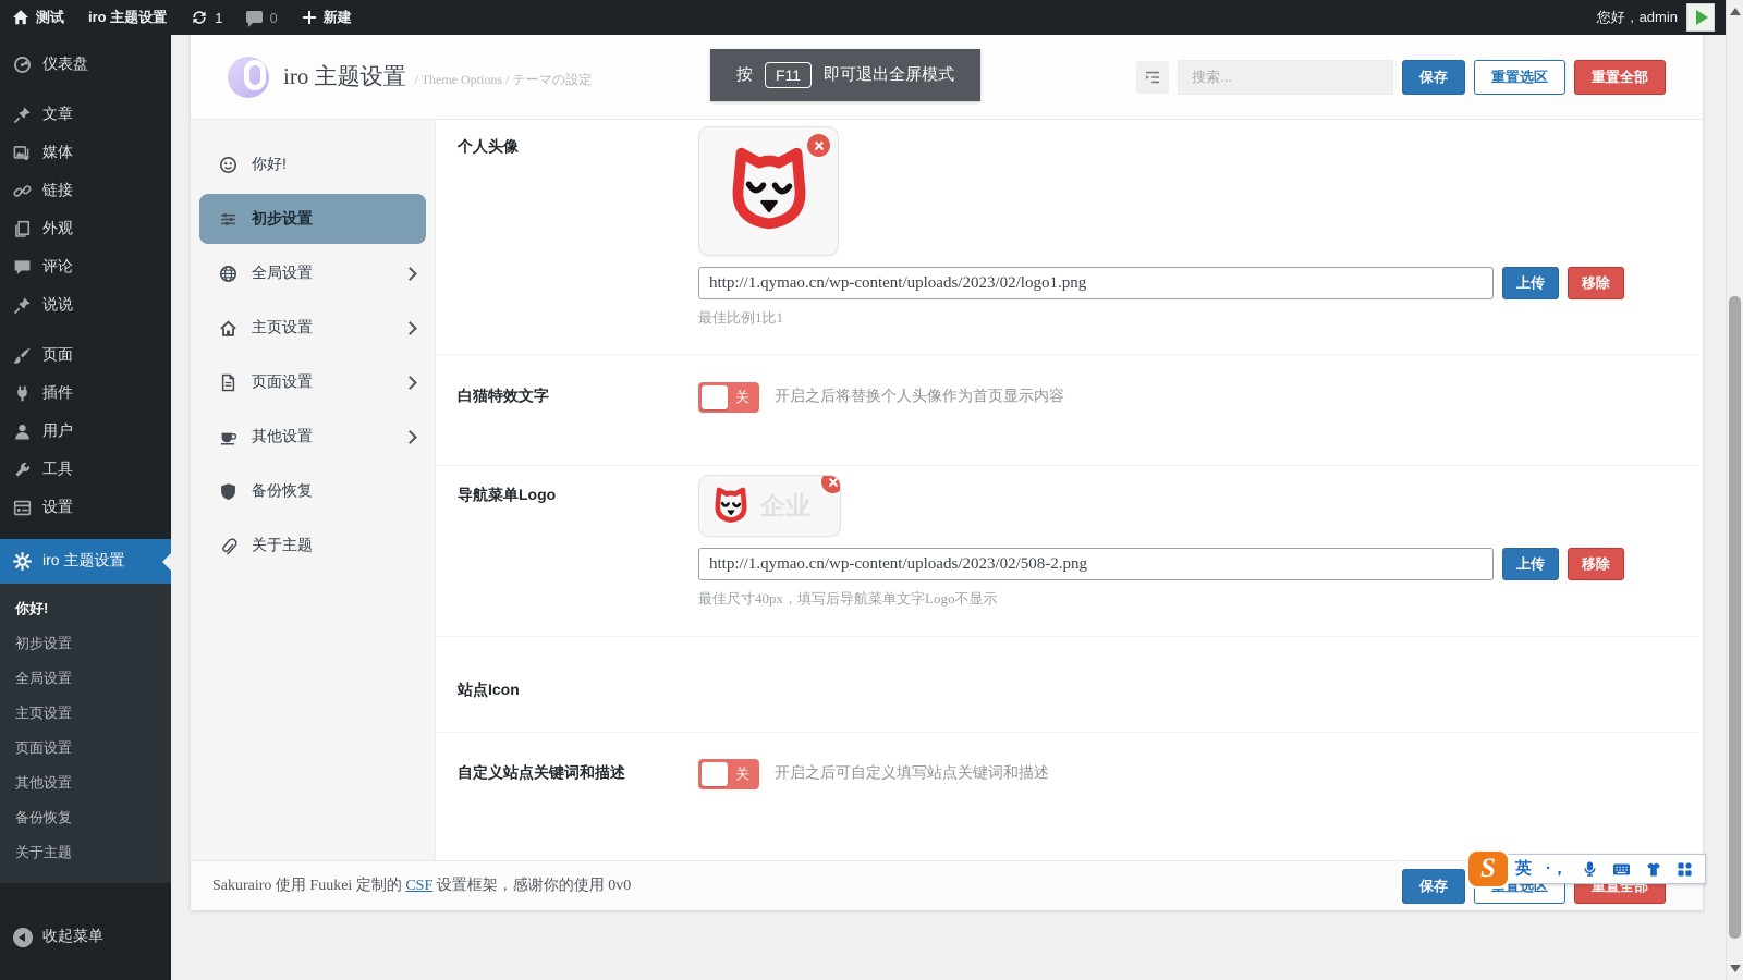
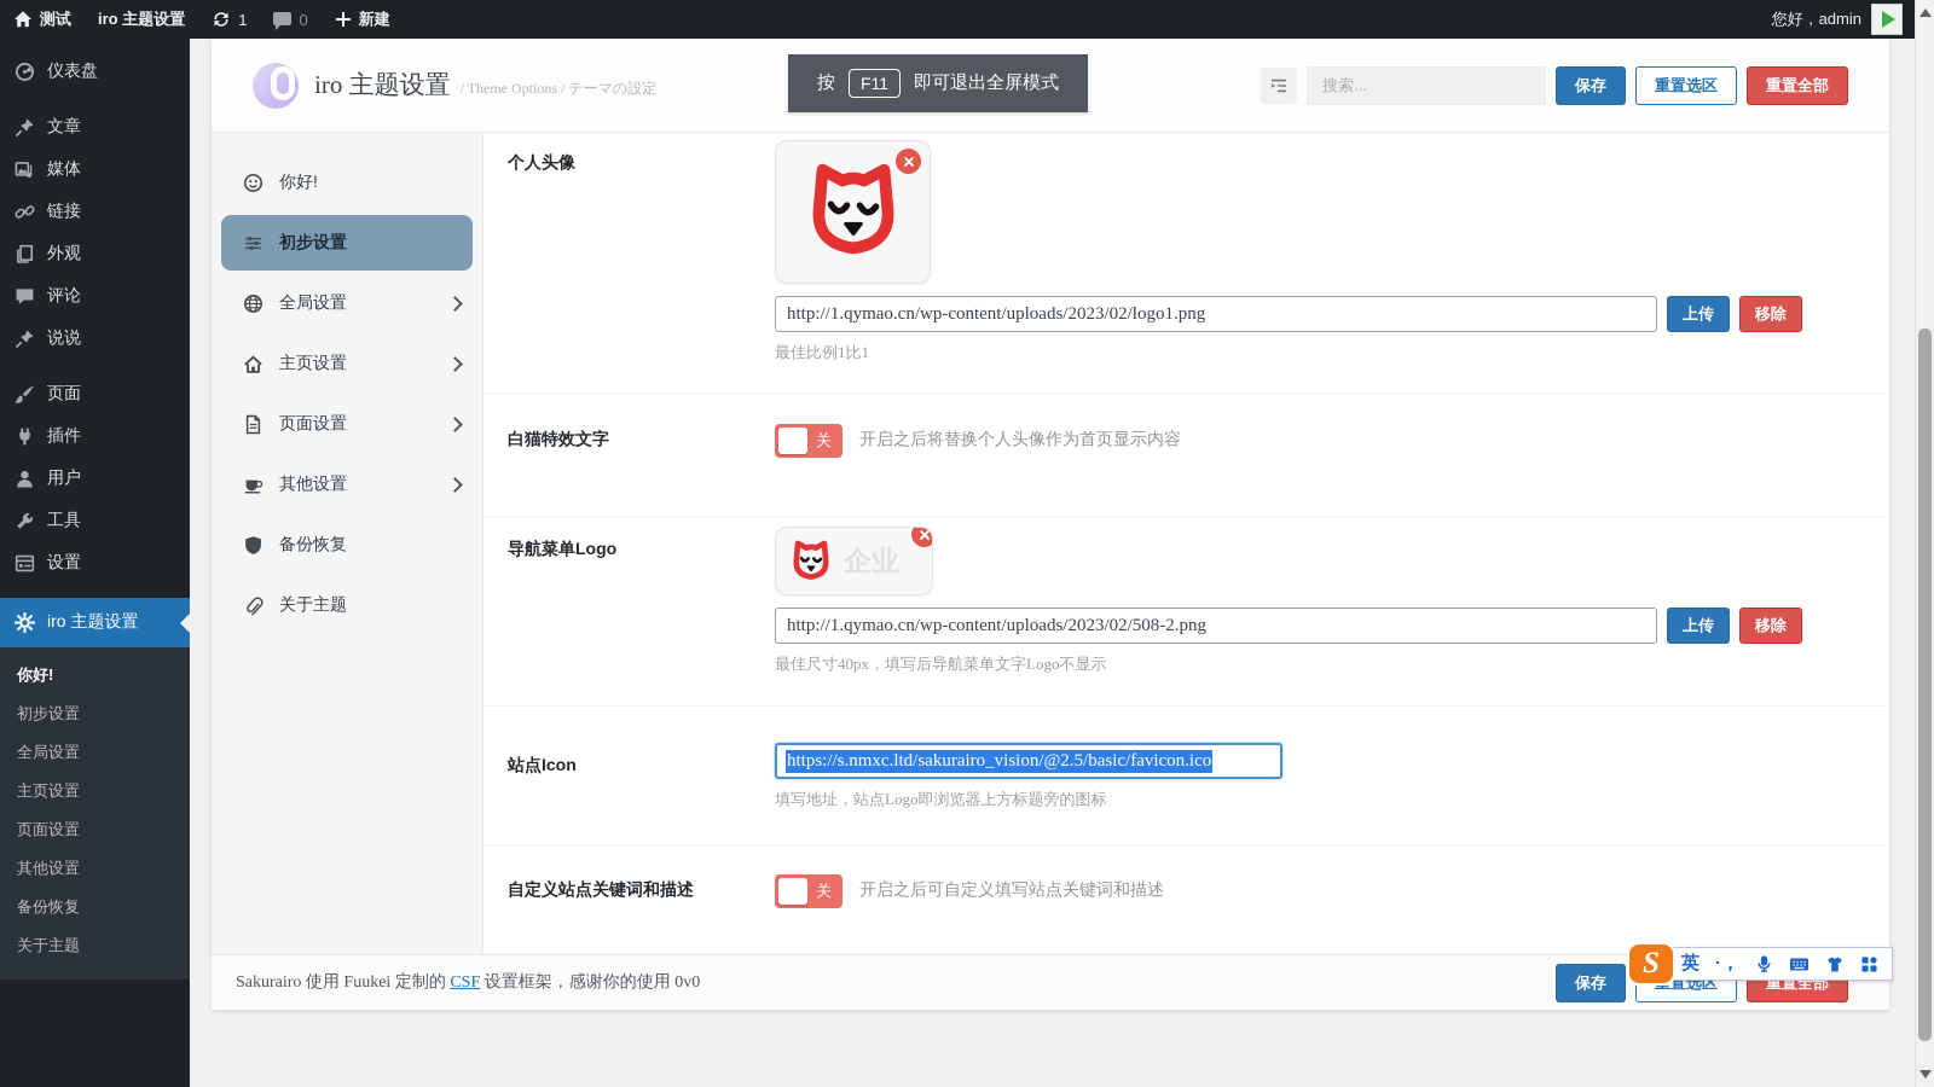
  测试
  iro 主题设置
  1
  0
  新建
  您好，admin
  仪表盘
  文章
  媒体
  链接
  外观
  评论
  说说
  页面
  插件
  用户
  工具
  设置
  iro 主题设置
  你好!
  初步设置
  全局设置
  主页设置
  页面设置
  其他设置
  备份恢复
  关于主题
- 收起菜单
  iro 主题设置
  / Theme Options / テーマの設定
  搜索...
  保存
  重置选区
  重置全部
  按
  F11
  即可退出全屏模式
  你好!
  初步设置
  全局设置
  主页设置
  页面设置
  其他设置
  备份恢复
  关于主题
  个人头像
  http://1.qymao.cn/wp-content/uploads/2023/02/logo1.png
  上传
  移除
  最佳比例1比1
  白猫特效文字
  关
  开启之后将替换个人头像作为首页显示内容
  导航菜单Logo
  http://1.qymao.cn/wp-content/uploads/2023/02/508-2.png
  上传
  移除
  最佳尺寸40px，填写后导航菜单文字Logo不显示
  站点Icon
+ https://s.nmxc.ltd/sakurairo_vision/@2.5/basic/favicon.ico
+ 填写地址，站点Logo即浏览器上方标题旁的图标
  自定义站点关键词和描述
  关
  开启之后可自定义填写站点关键词和描述
  Sakurairo 使用 Fuukei 定制的 CSF 设置框架，感谢你的使用 0v0
  保存
  置选区
  重置全部
  S
  英
  ·，
